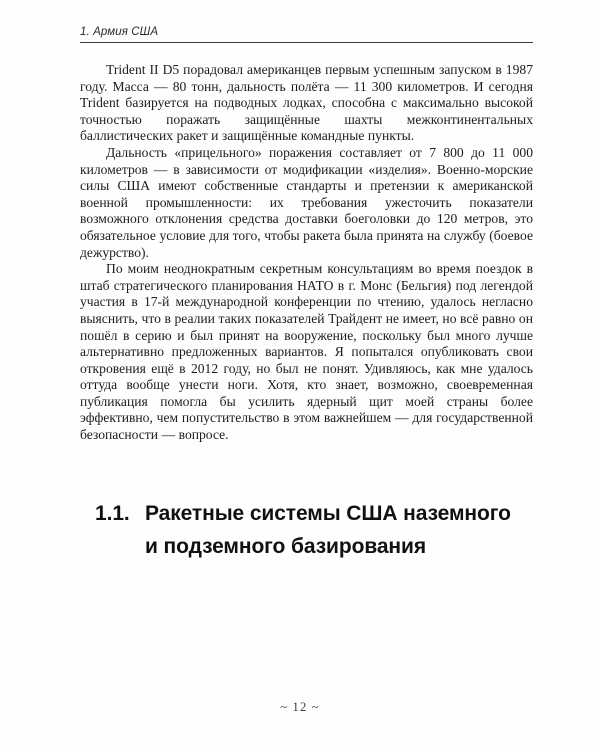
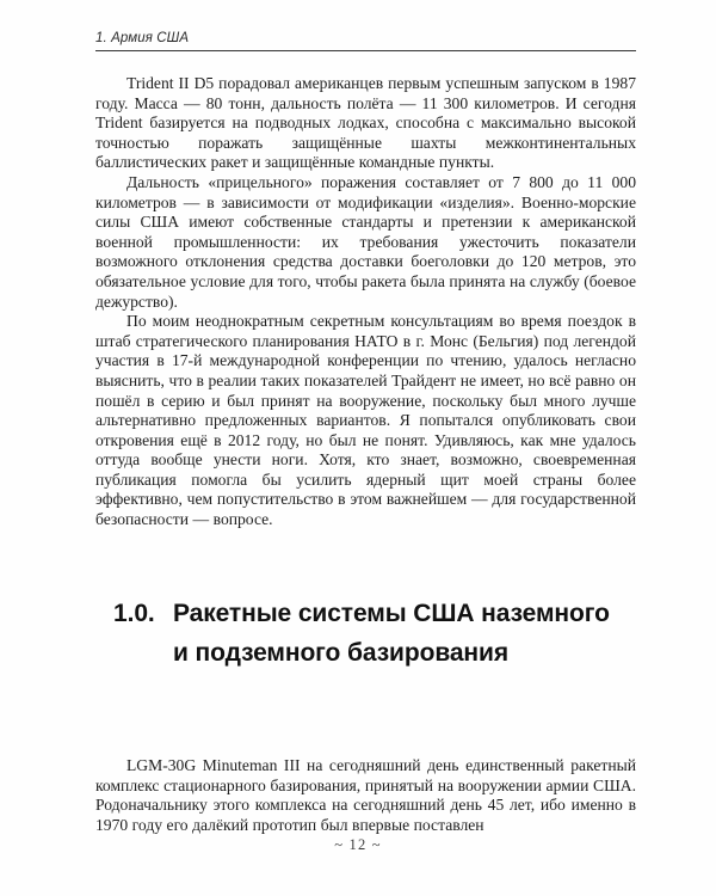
  1. Армия США
  Trident II D5 порадовал американцев первым успешным запуском в 1987 году. Масса — 80 тонн, дальность полёта — 11 300 километров. И сегодня Trident базируется на подводных лодках, способна с максимально высокой точностью поражать защищённые шахты межконтинентальных баллистических ракет и защищённые командные пункты.
  Дальность «прицельного» поражения составляет от 7 800 до 11 000 километров — в зависимости от модификации «изделия». Военно-морские силы США имеют собственные стандарты и претензии к американской военной промышленности: их требования ужесточить показатели возможного отклонения средства доставки боеголовки до 120 метров, это обязательное условие для того, чтобы ракета была принята на службу (боевое дежурство).
  По моим неоднократным секретным консультациям во время поездок в штаб стратегического планирования НАТО в г. Монс (Бельгия) под легендой участия в 17-й международной конференции по чтению, удалось негласно выяснить, что в реалии таких показателей Трайдент не имеет, но всё равно он пошёл в серию и был принят на вооружение, поскольку был много лучше альтернативно предложенных вариантов. Я попытался опубликовать свои откровения ещё в 2012 году, но был не понят. Удивляюсь, как мне удалось оттуда вообще унести ноги. Хотя, кто знает, возможно, своевременная публикация помогла бы усилить ядерный щит моей страны более эффективно, чем попустительство в этом важнейшем — для государственной безопасности — вопросе.
- 1.1.
+ 1.0.
  Ракетные системы США наземного и подземного базирования
+ LGM-30G Minuteman III на сегодняшний день единственный ракетный комплекс стационарного базирования, принятый на вооружении армии США. Родоначальнику этого комплекса на сегодняшний день 45 лет, ибо именно в 1970 году его далёкий прототип был впервые поставлен
  ~ 12 ~
